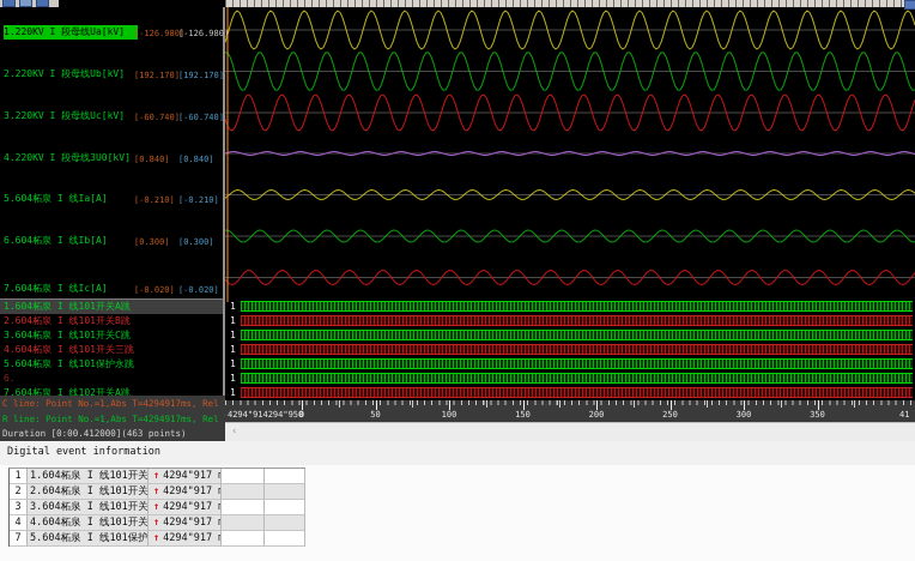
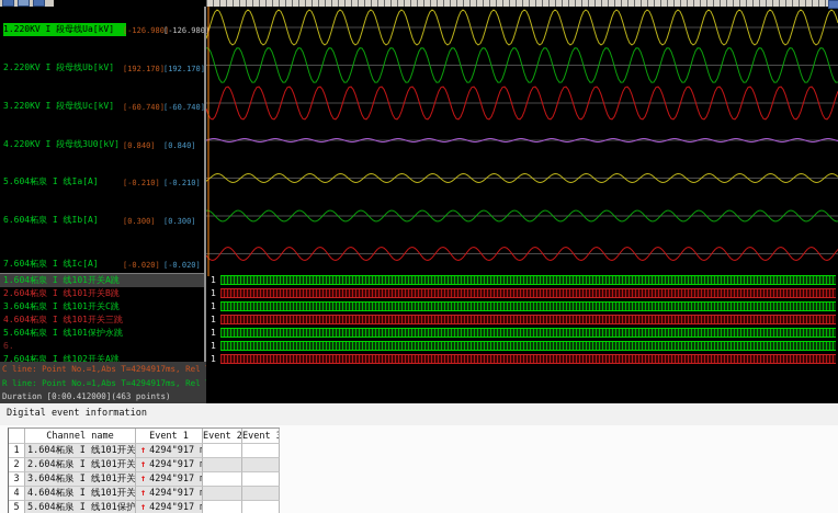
  1.220KV I 段母线Ua[kV]
  [-126.980]
  [-126.980]
  2.220KV I 段母线Ub[kV]
  [192.170]
  [192.170]
  3.220KV I 段母线Uc[kV]
  [-60.740]
  [-60.740]
  4.220KV I 段母线3U0[kV]
  [0.840]
  [0.840]
  5.604柘泉 I 线Ia[A]
  [-0.210]
  [-0.210]
  6.604柘泉 I 线Ib[A]
  [0.300]
  [0.300]
  7.604柘泉 I 线Ic[A]
  [-0.020]
  [-0.020]
  1.604柘泉 I 线101开关A跳
  2.604柘泉 I 线101开关B跳
  3.604柘泉 I 线101开关C跳
  4.604柘泉 I 线101开关三跳
  5.604柘泉 I 线101保护永跳
  6.
  7.604柘泉 I 线102开关A跳
  1
  1
  1
  1
  1
  1
  1
- 4294"914294"950
- 0
- 50
- 100
- 150
- 200
- 250
- 300
- 350
- 41
- ‹
  C line: Point No.=1,Abs T=4294917ms, Rel
  R line: Point No.=1,Abs T=4294917ms, Rel
  Duration [0:00.412000](463 points)
  Digital event information
+ Channel name
+ Event 1
+ Event 2
+ Event 3
  1
  1.604柘泉 I 线101开关
  ↑ 4294"917
  2
  2.604柘泉 I 线101开关
  ↑ 4294"917
  3
  3.604柘泉 I 线101开关
  ↑ 4294"917
  4
  4.604柘泉 I 线101开关
  ↑ 4294"917
- 7
+ 5
  5.604柘泉 I 线101保护
  ↑ 4294"917
